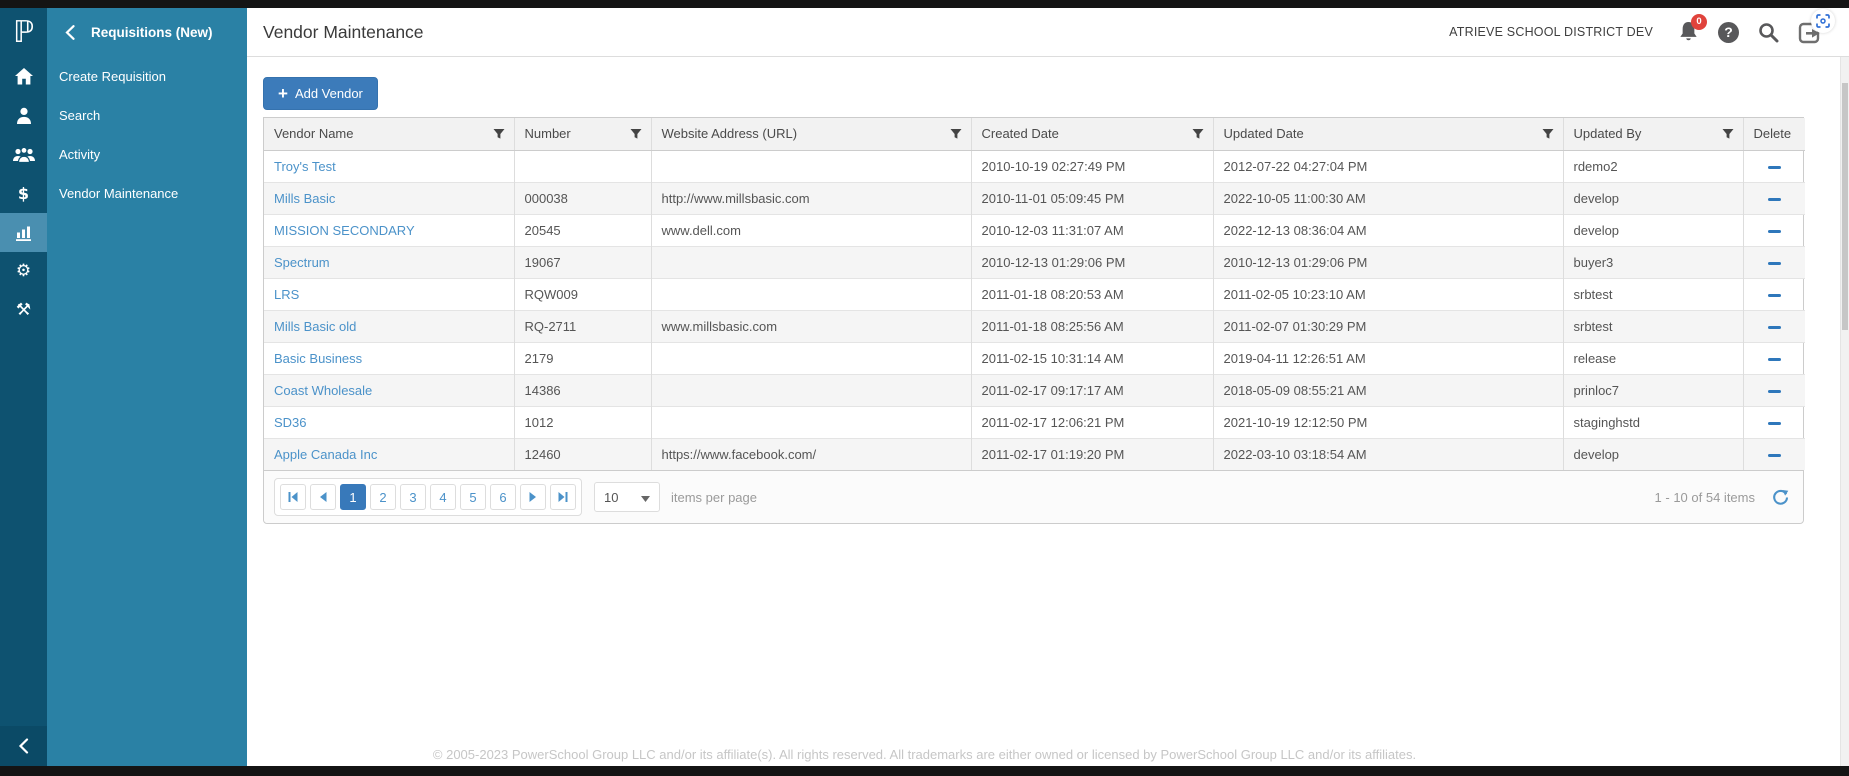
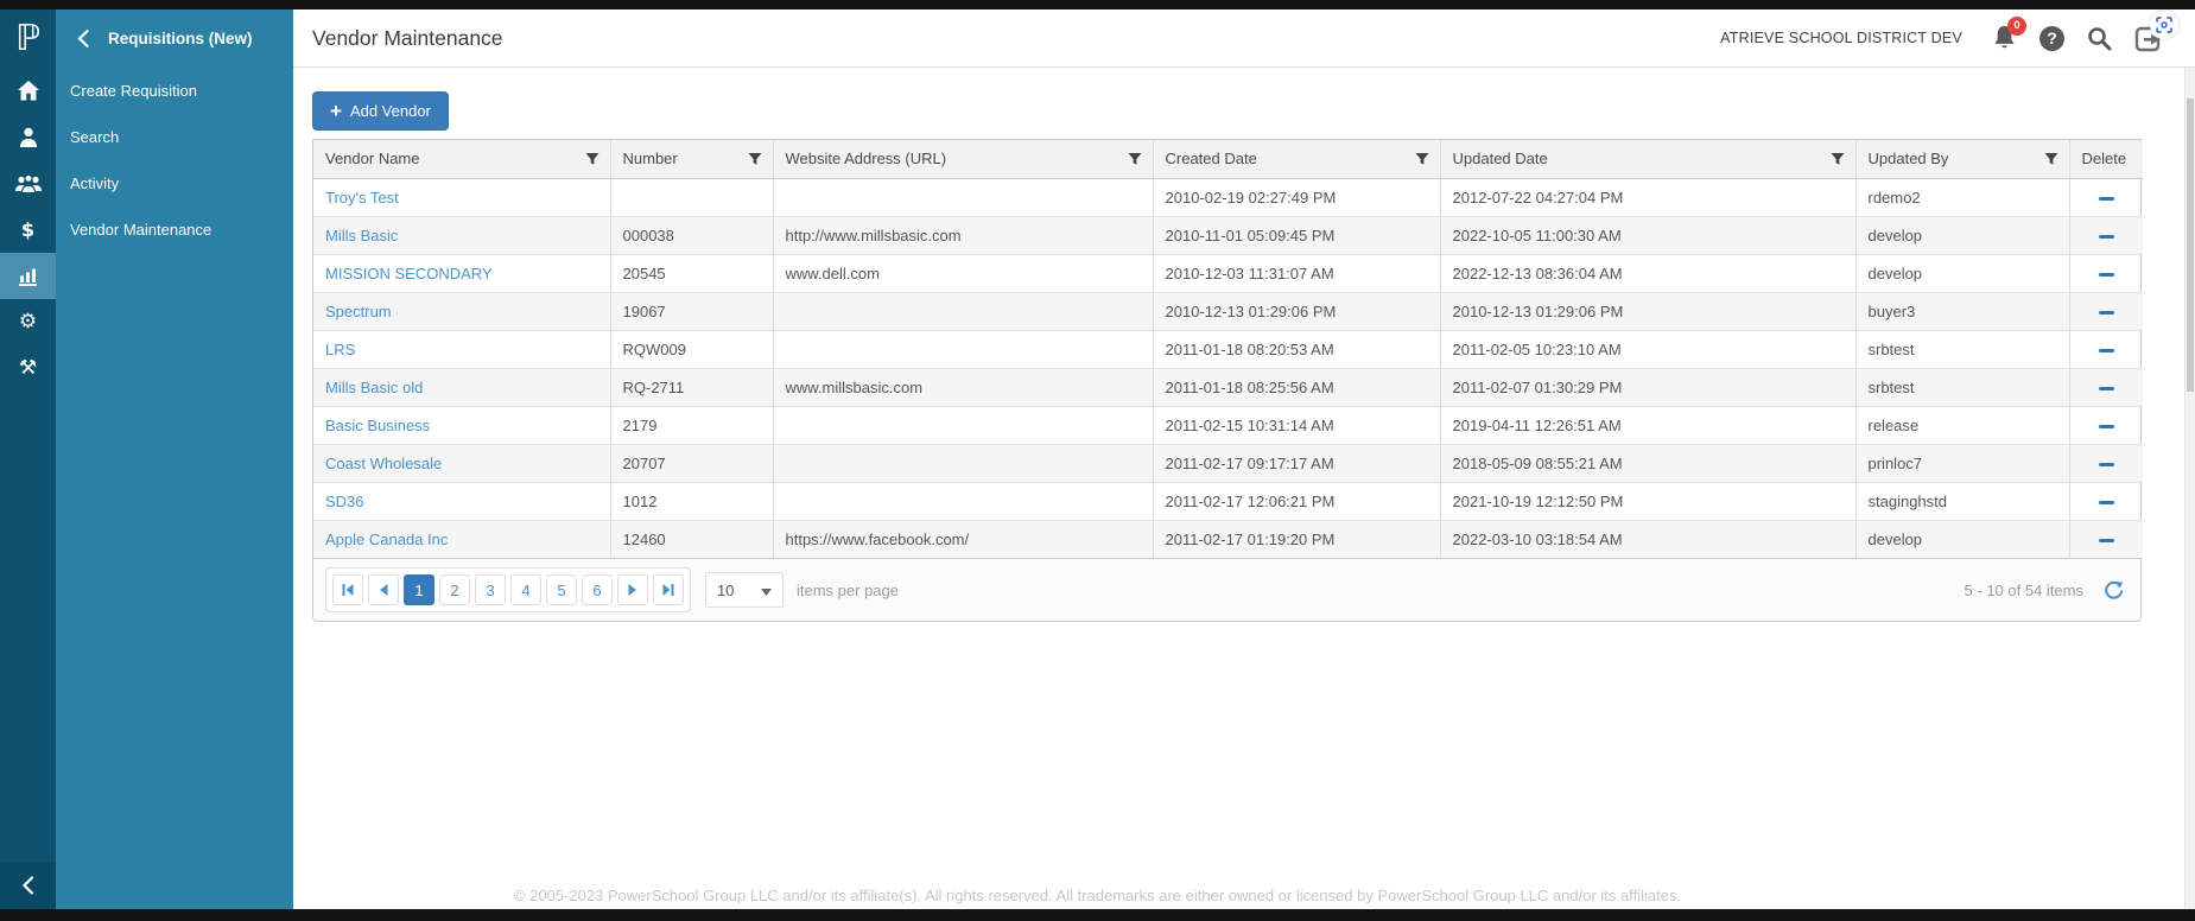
  ℙ
  $
  ⚙
  ⚒
  Requisitions (New)
  Create Requisition
  Search
  Activity
  Vendor Maintenance
  Vendor Maintenance
  ATRIEVE SCHOOL DISTRICT DEV
  0
  ?
  +
  Add Vendor
  Vendor Name	Number	Website Address (URL)	Created Date	Updated Date	Updated By	Delete
- Troy's Test			2010-10-19 02:27:49 PM	2012-07-22 04:27:04 PM	rdemo2
+ Troy's Test			2010-02-19 02:27:49 PM	2012-07-22 04:27:04 PM	rdemo2
  Mills Basic	000038	http://www.millsbasic.com	2010-11-01 05:09:45 PM	2022-10-05 11:00:30 AM	develop
  MISSION SECONDARY	20545	www.dell.com	2010-12-03 11:31:07 AM	2022-12-13 08:36:04 AM	develop
  Spectrum	19067		2010-12-13 01:29:06 PM	2010-12-13 01:29:06 PM	buyer3
  LRS	RQW009		2011-01-18 08:20:53 AM	2011-02-05 10:23:10 AM	srbtest
  Mills Basic old	RQ-2711	www.millsbasic.com	2011-01-18 08:25:56 AM	2011-02-07 01:30:29 PM	srbtest
  Basic Business	2179		2011-02-15 10:31:14 AM	2019-04-11 12:26:51 AM	release
- Coast Wholesale	14386		2011-02-17 09:17:17 AM	2018-05-09 08:55:21 AM	prinloc7
+ Coast Wholesale	20707		2011-02-17 09:17:17 AM	2018-05-09 08:55:21 AM	prinloc7
  SD36	1012		2011-02-17 12:06:21 PM	2021-10-19 12:12:50 PM	staginghstd
  Apple Canada Inc	12460	https://www.facebook.com/	2011-02-17 01:19:20 PM	2022-03-10 03:18:54 AM	develop
  1
  2
  3
  4
  5
  6
  10
  items per page
- 1 - 10 of 54 items
+ 5 - 10 of 54 items
  © 2005-2023 PowerSchool Group LLC and/or its affiliate(s). All rights reserved. All trademarks are either owned or licensed by PowerSchool Group LLC and/or its affiliates.
